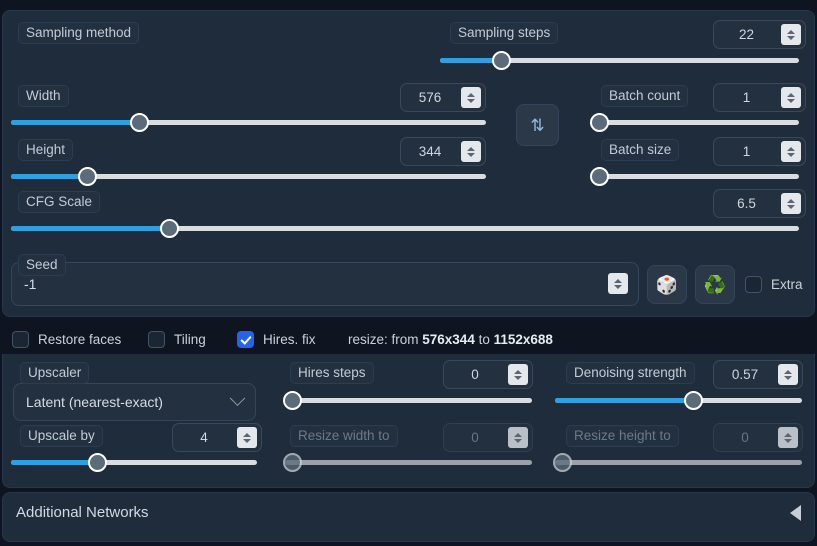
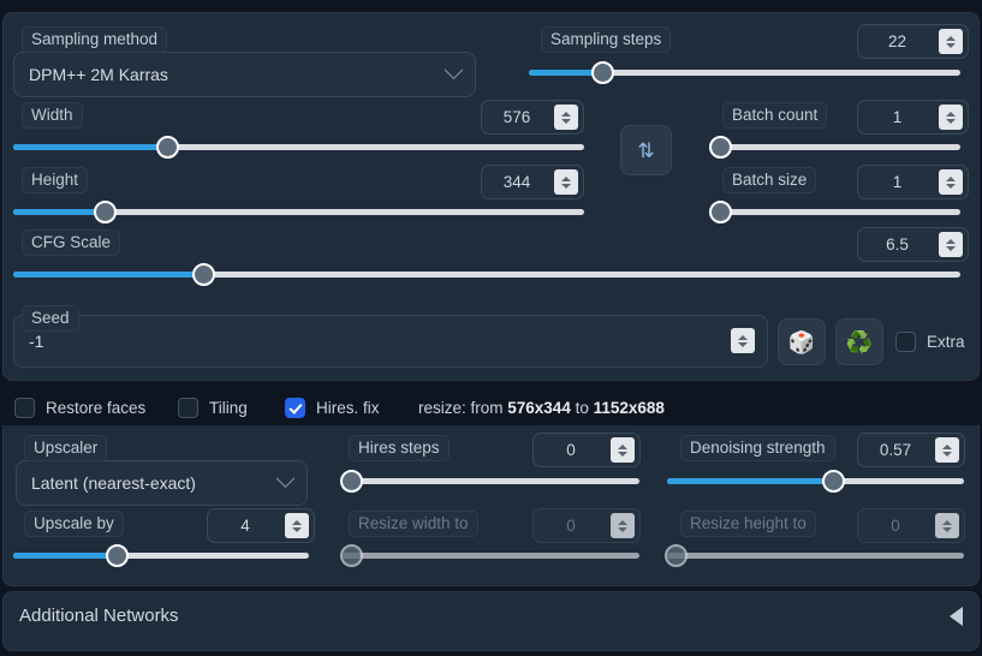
  Sampling method
+ DPM++ 2M Karras
  Sampling steps
  22
  Width
  576
  Height
  344
  ⇅
  Batch count
  1
  Batch size
  1
  CFG Scale
  6.5
  Seed
  -1
  🎲
  ♻️
  Extra
  Restore faces
  Tiling
  Hires. fix
  resize: from 576x344 to 1152x688
  Upscaler
  Latent (nearest-exact)
  Hires steps
  0
  Denoising strength
  0.57
  Upscale by
  4
  Resize width to
  0
  Resize height to
  0
  Additional Networks
